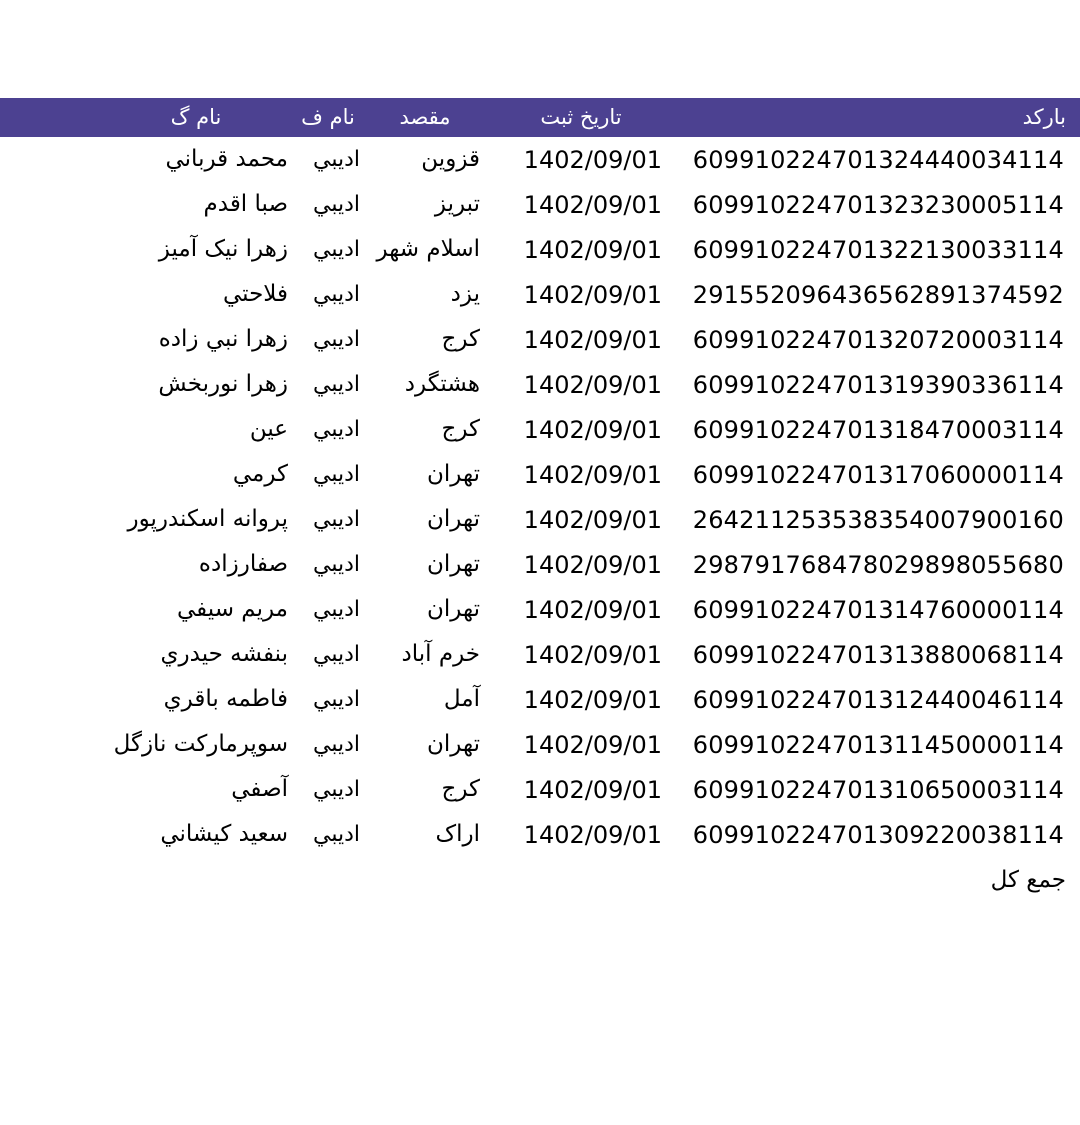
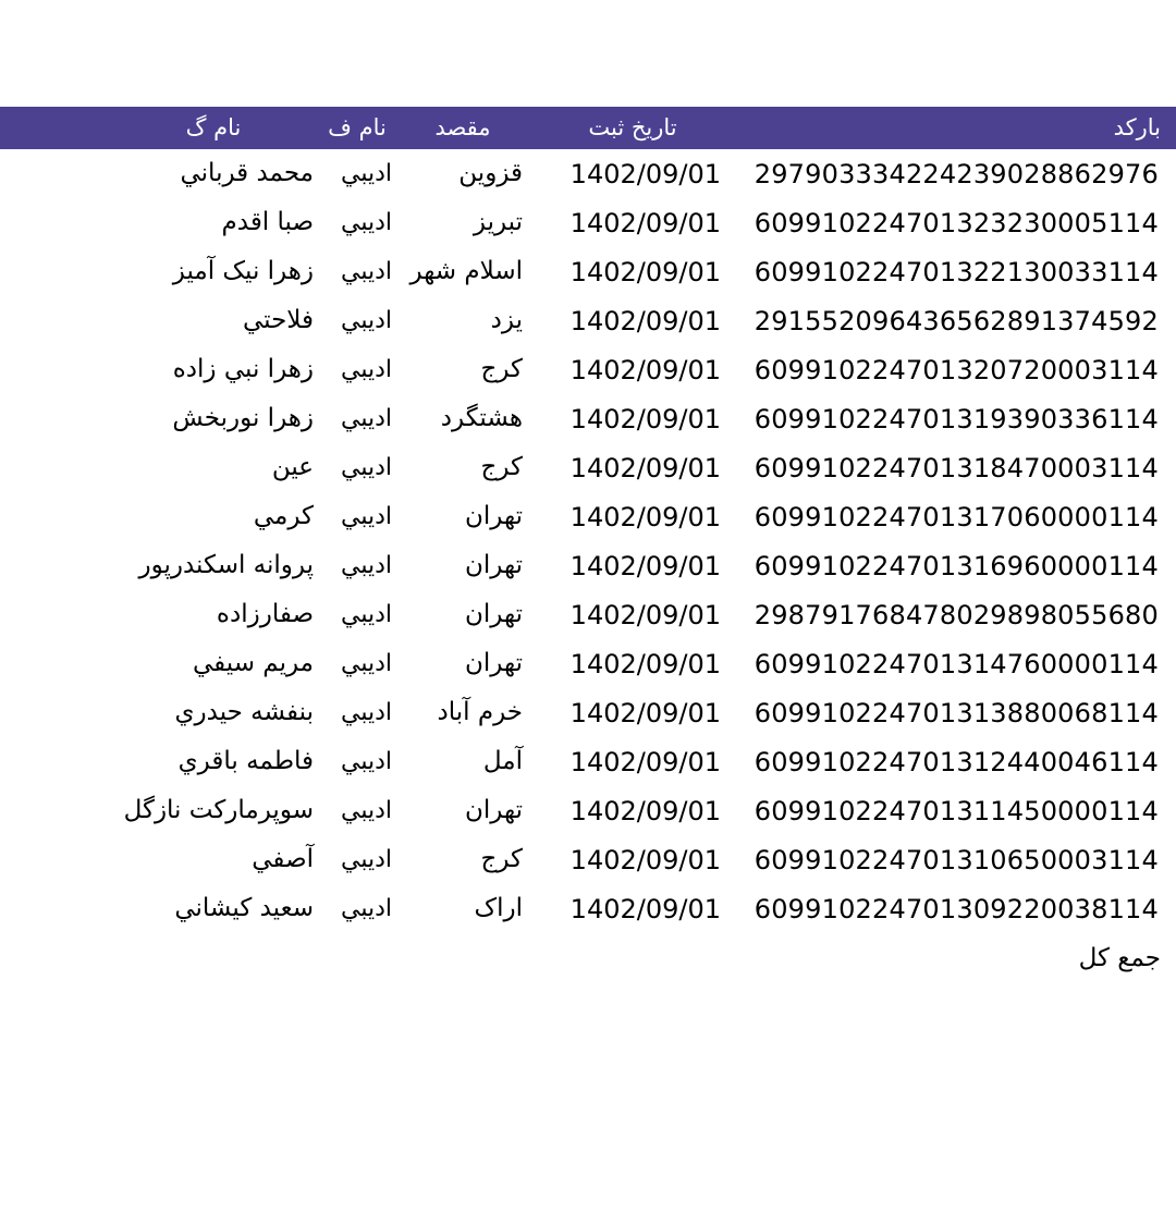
  بارکد	تاریخ ثبت	مقصد	نام ف	نام گ
- 609910224701324440034114	1402/09/01	قزوین	ادیبي	محمد قرباني
+ 297903334224239028862976	1402/09/01	قزوین	ادیبي	محمد قرباني
  609910224701323230005114	1402/09/01	تبریز	ادیبي	صبا اقدم
  609910224701322130033114	1402/09/01	اسلام شهر	ادیبي	زهرا نیک آمیز
  291552096436562891374592	1402/09/01	یزد	ادیبي	فلاحتي
  609910224701320720003114	1402/09/01	کرج	ادیبي	زهرا نبي زاده
  609910224701319390336114	1402/09/01	هشتگرد	ادیبي	زهرا نوربخش
  609910224701318470003114	1402/09/01	کرج	ادیبي	عین
  609910224701317060000114	1402/09/01	تهران	ادیبي	کرمي
- 264211253538354007900160	1402/09/01	تهران	ادیبي	پروانه اسکندرپور
+ 609910224701316960000114	1402/09/01	تهران	ادیبي	پروانه اسکندرپور
  298791768478029898055680	1402/09/01	تهران	ادیبي	صفارزاده
  609910224701314760000114	1402/09/01	تهران	ادیبي	مریم سیفي
  609910224701313880068114	1402/09/01	خرم آباد	ادیبي	بنفشه حیدري
  609910224701312440046114	1402/09/01	آمل	ادیبي	فاطمه باقري
  609910224701311450000114	1402/09/01	تهران	ادیبي	سوپرمارکت نازگل
  609910224701310650003114	1402/09/01	کرج	ادیبي	آصفي
  609910224701309220038114	1402/09/01	اراک	ادیبي	سعید کیشاني
  جمع کل
